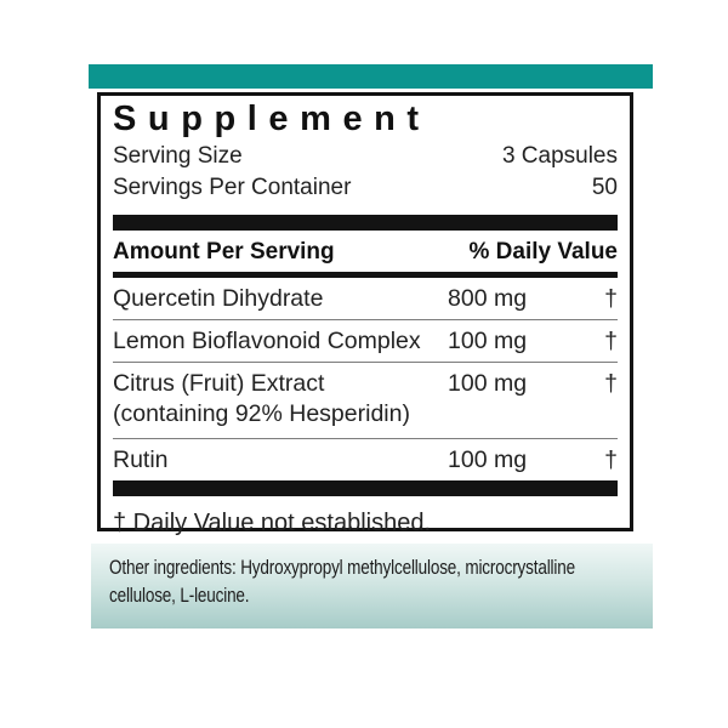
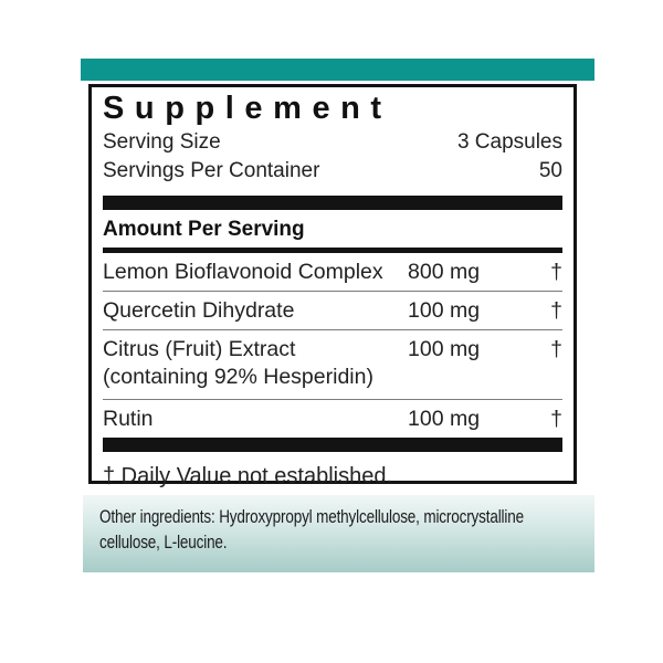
  Supplement
  Serving Size
  3 Capsules
  Servings Per Container
  50
  Amount Per Serving
- % Daily Value
- Quercetin Dihydrate
+ Lemon Bioflavonoid Complex
  800 mg
  †
- Lemon Bioflavonoid Complex
+ Quercetin Dihydrate
  100 mg
  †
  Citrus (Fruit) Extract
  (containing 92% Hesperidin)
  100 mg
  †
  Rutin
  100 mg
  †
  † Daily Value not established.
  Other ingredients: Hydroxypropyl methylcellulose, microcrystalline
  cellulose, L-leucine.
